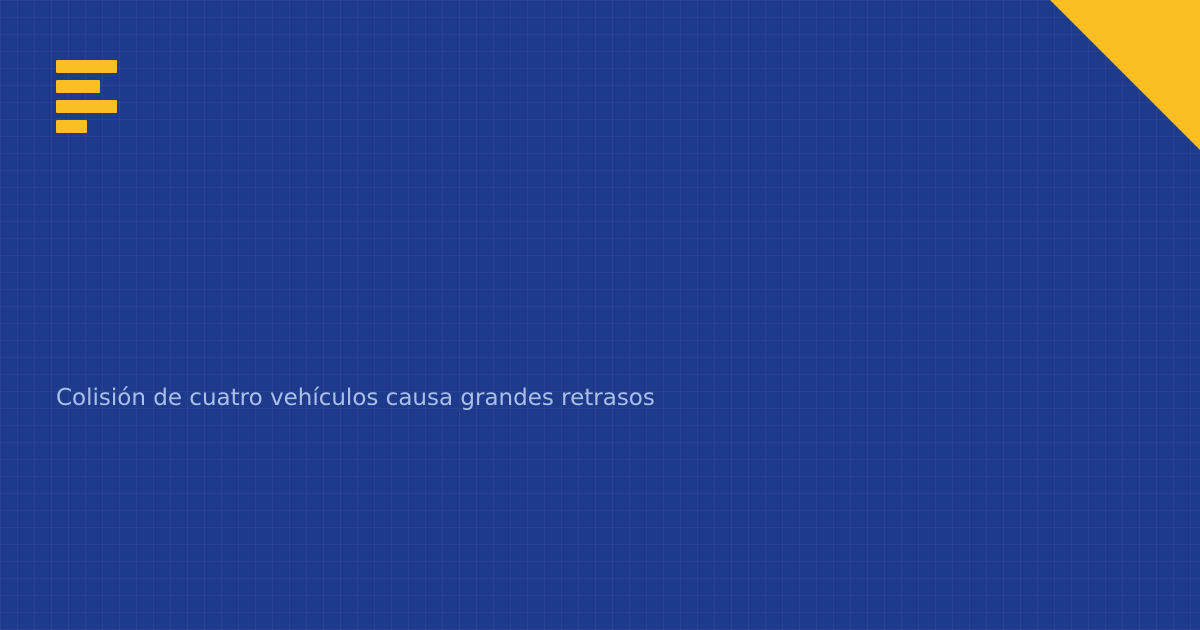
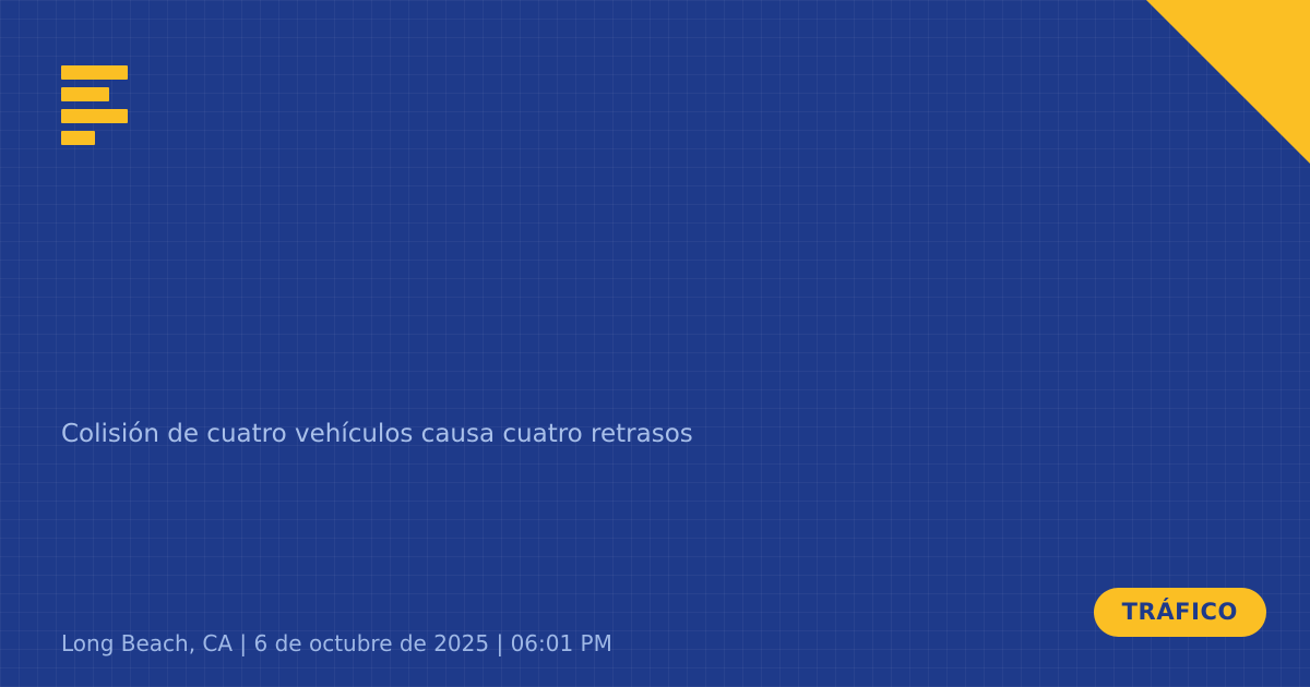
- Colisión de cuatro vehículos causa grandes retrasos
+ Colisión de cuatro vehículos causa cuatro retrasos
+ Long Beach, CA | 6 de octubre de 2025 | 06:01 PM
+ TRÁFICO
